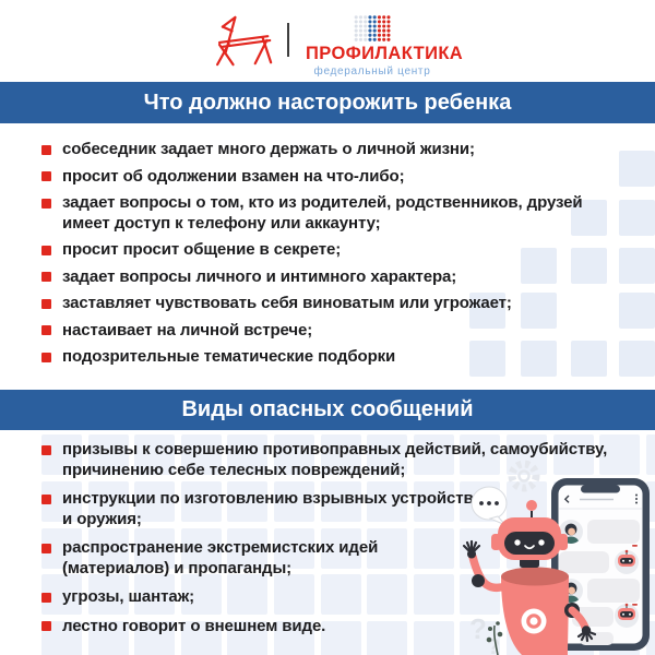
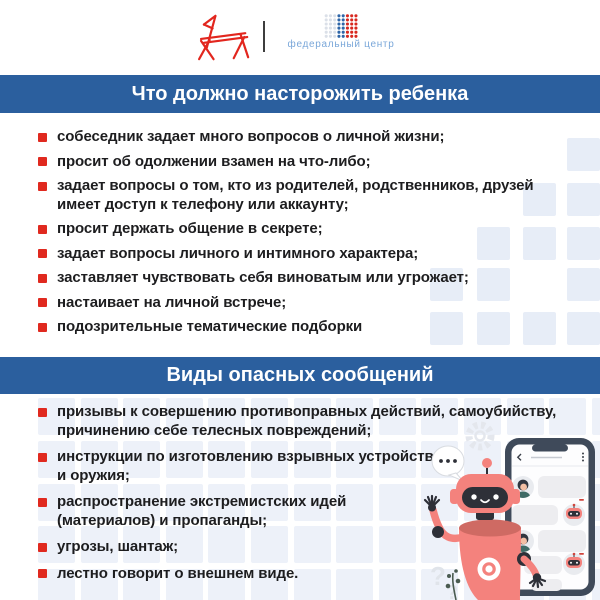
- ПРОФИЛАКТИКА
  федеральный центр
  Что должно насторожить ребенка
- собеседник задает много держать о личной жизни;
+ собеседник задает много вопросов о личной жизни;
  просит об одолжении взамен на что-либо;
  задает вопросы о том, кто из родителей, родственников, друзей
  имеет доступ к телефону или аккаунту;
- просит просит общение в секрете;
+ просит держать общение в секрете;
  задает вопросы личного и интимного характера;
  заставляет чувствовать себя виноватым или угрожает;
  настаивает на личной встрече;
  подозрительные тематические подборки
  Виды опасных сообщений
  призывы к совершению противоправных действий, самоубийству,
  причинению себе телесных повреждений;
  инструкции по изготовлению взрывных устройств
  и оружия;
  распространение экстремистских идей
  (материалов) и пропаганды;
  угрозы, шантаж;
  лестно говорит о внешнем виде.
  ?
  ?
